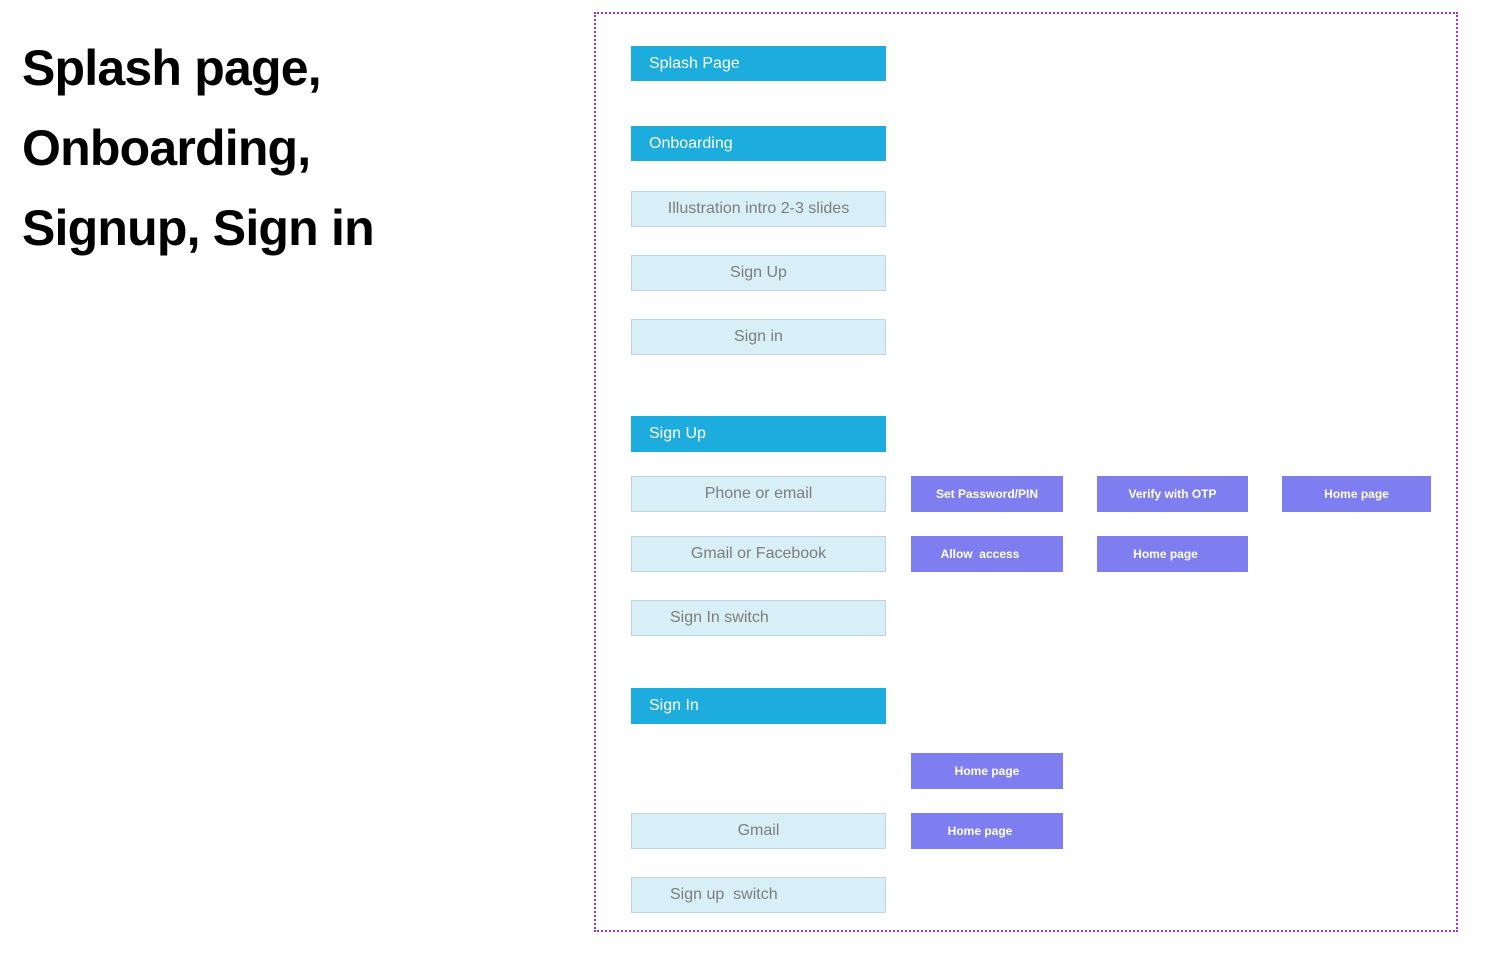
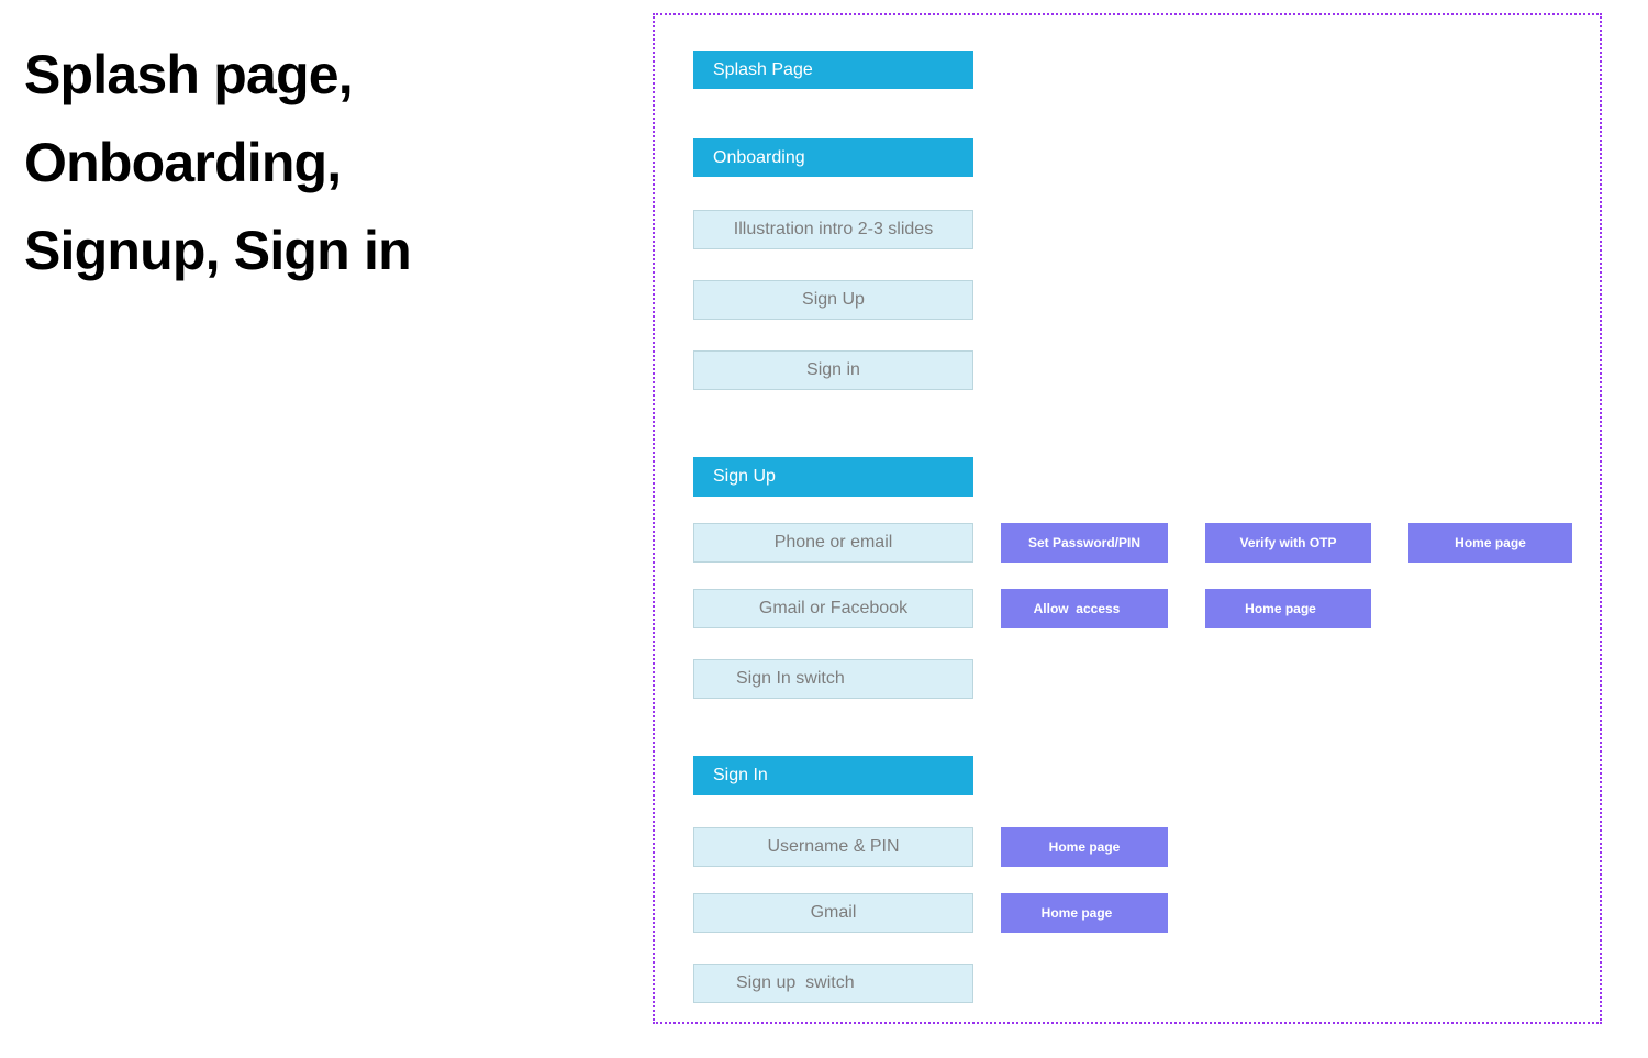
  Splash page,
  Onboarding,
  Signup, Sign in
  Splash Page
  Onboarding
  Illustration intro 2-3 slides
  Sign Up
  Sign in
  Sign Up
  Phone or email
  Gmail or Facebook
  Sign In switch
  Set Password/PIN
  Verify with OTP
  Home page
  Allow access
  Home page
  Sign In
+ Username & PIN
  Gmail
  Sign up switch
  Home page
  Home page
